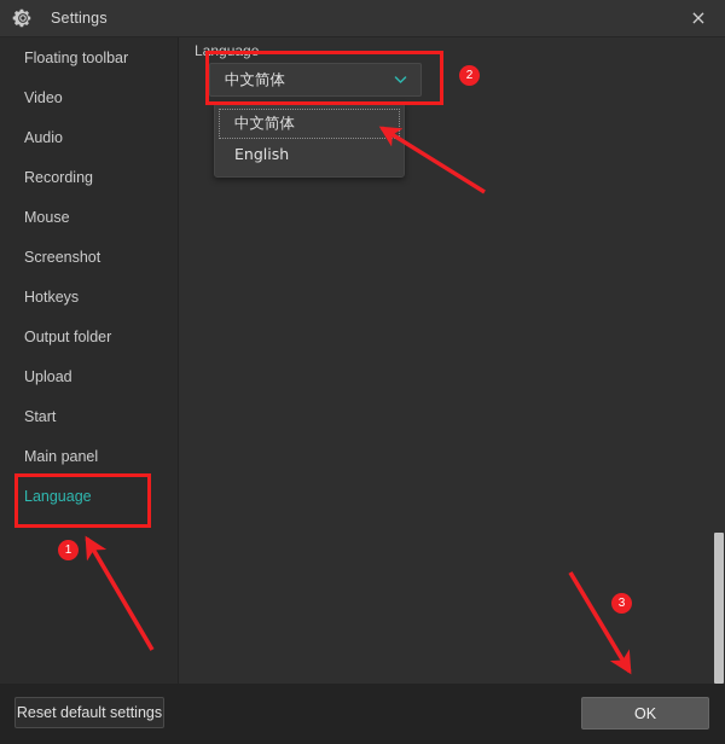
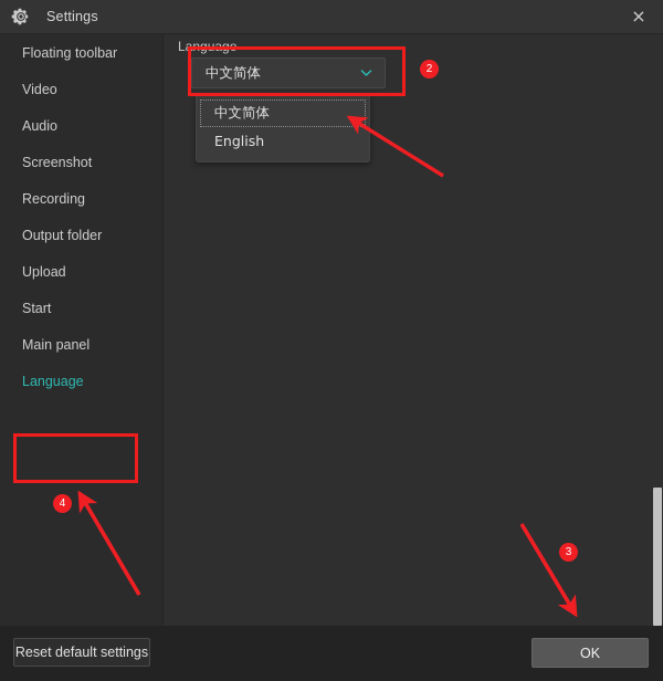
  Settings
  ×
  Floating toolbar
  Video
  Audio
- Recording
+ Screenshot
- Mouse
- Screenshot
+ Recording
- Hotkeys
  Output folder
  Upload
  Start
  Main panel
  Language
  Language
  中文简体
  中文简体
  English
  Reset default settings
  OK
  2
- 1
+ 4
  3
